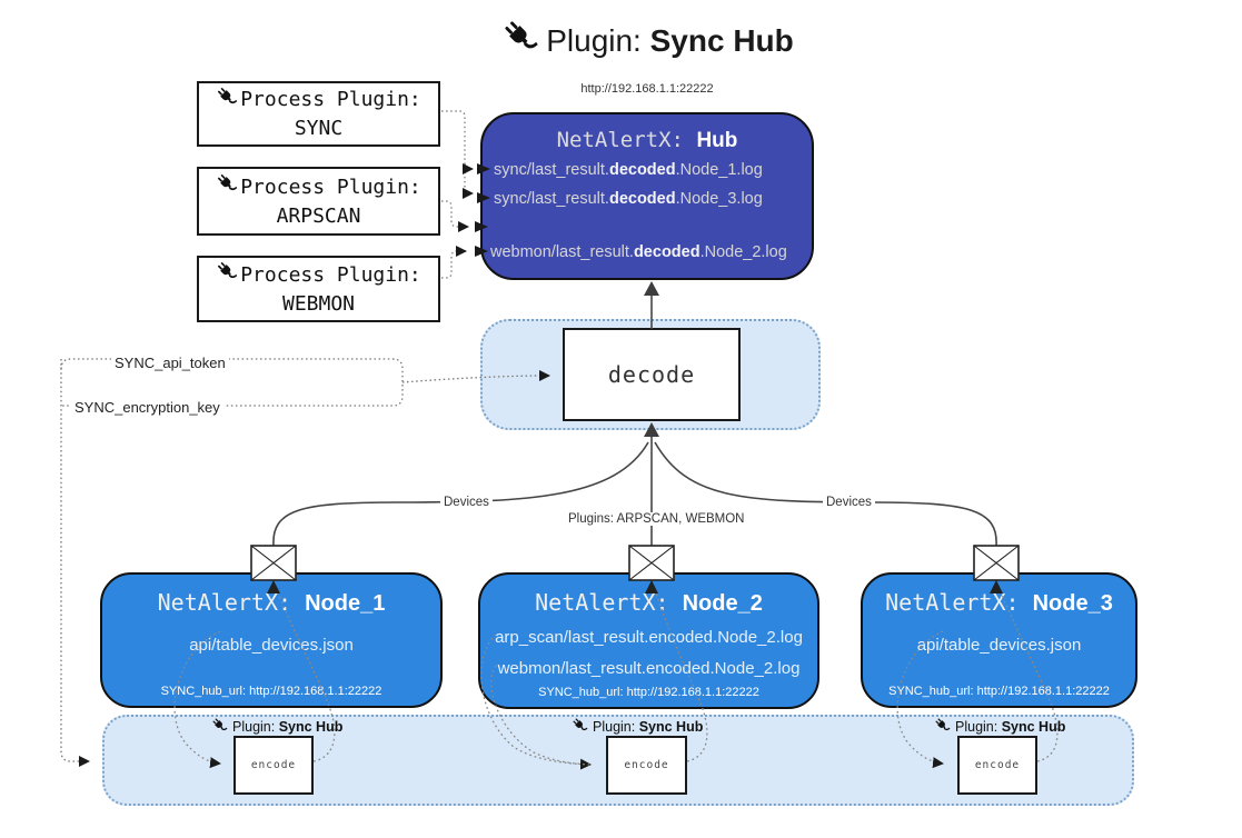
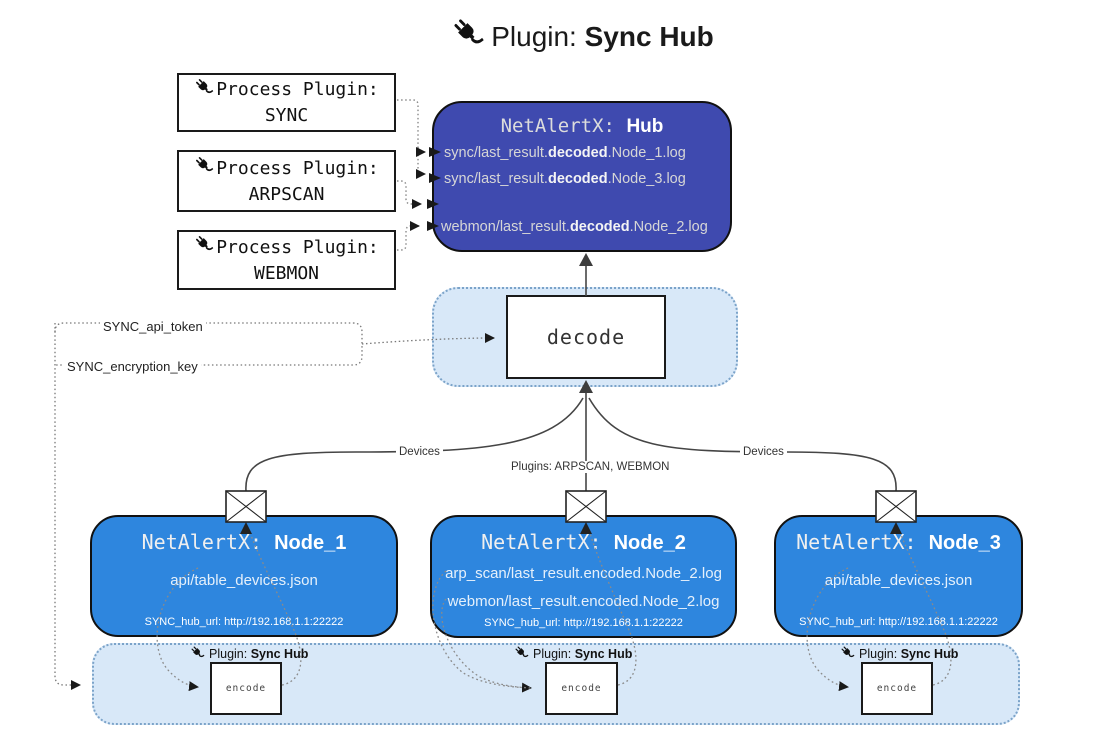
  Plugin: Sync Hub
  Process Plugin:
  SYNC
  Process Plugin:
  ARPSCAN
  Process Plugin:
  WEBMON
- http://192.168.1.1:22222
  NetAlertX: Hub
  sync/last_result.decoded.Node_1.log
  sync/last_result.decoded.Node_3.log
  webmon/last_result.decoded.Node_2.log
  decode
  SYNC_api_token
  SYNC_encryption_key
  Devices
  Plugins: ARPSCAN, WEBMON
  Devices
  NetAlertX: Node_1
  api/table_devices.json
  SYNC_hub_url: http://192.168.1.1:22222
  NetAlertX: Node_2
  arp_scan/last_result.encoded.Node_2.log
  webmon/last_result.encoded.Node_2.log
  SYNC_hub_url: http://192.168.1.1:22222
  NetAlertX: Node_3
  api/table_devices.json
  SYNC_hub_url: http://192.168.1.1:22222
  Plugin: Sync Hub
  Plugin: Sync Hub
  Plugin: Sync Hub
  encode
  encode
  encode
